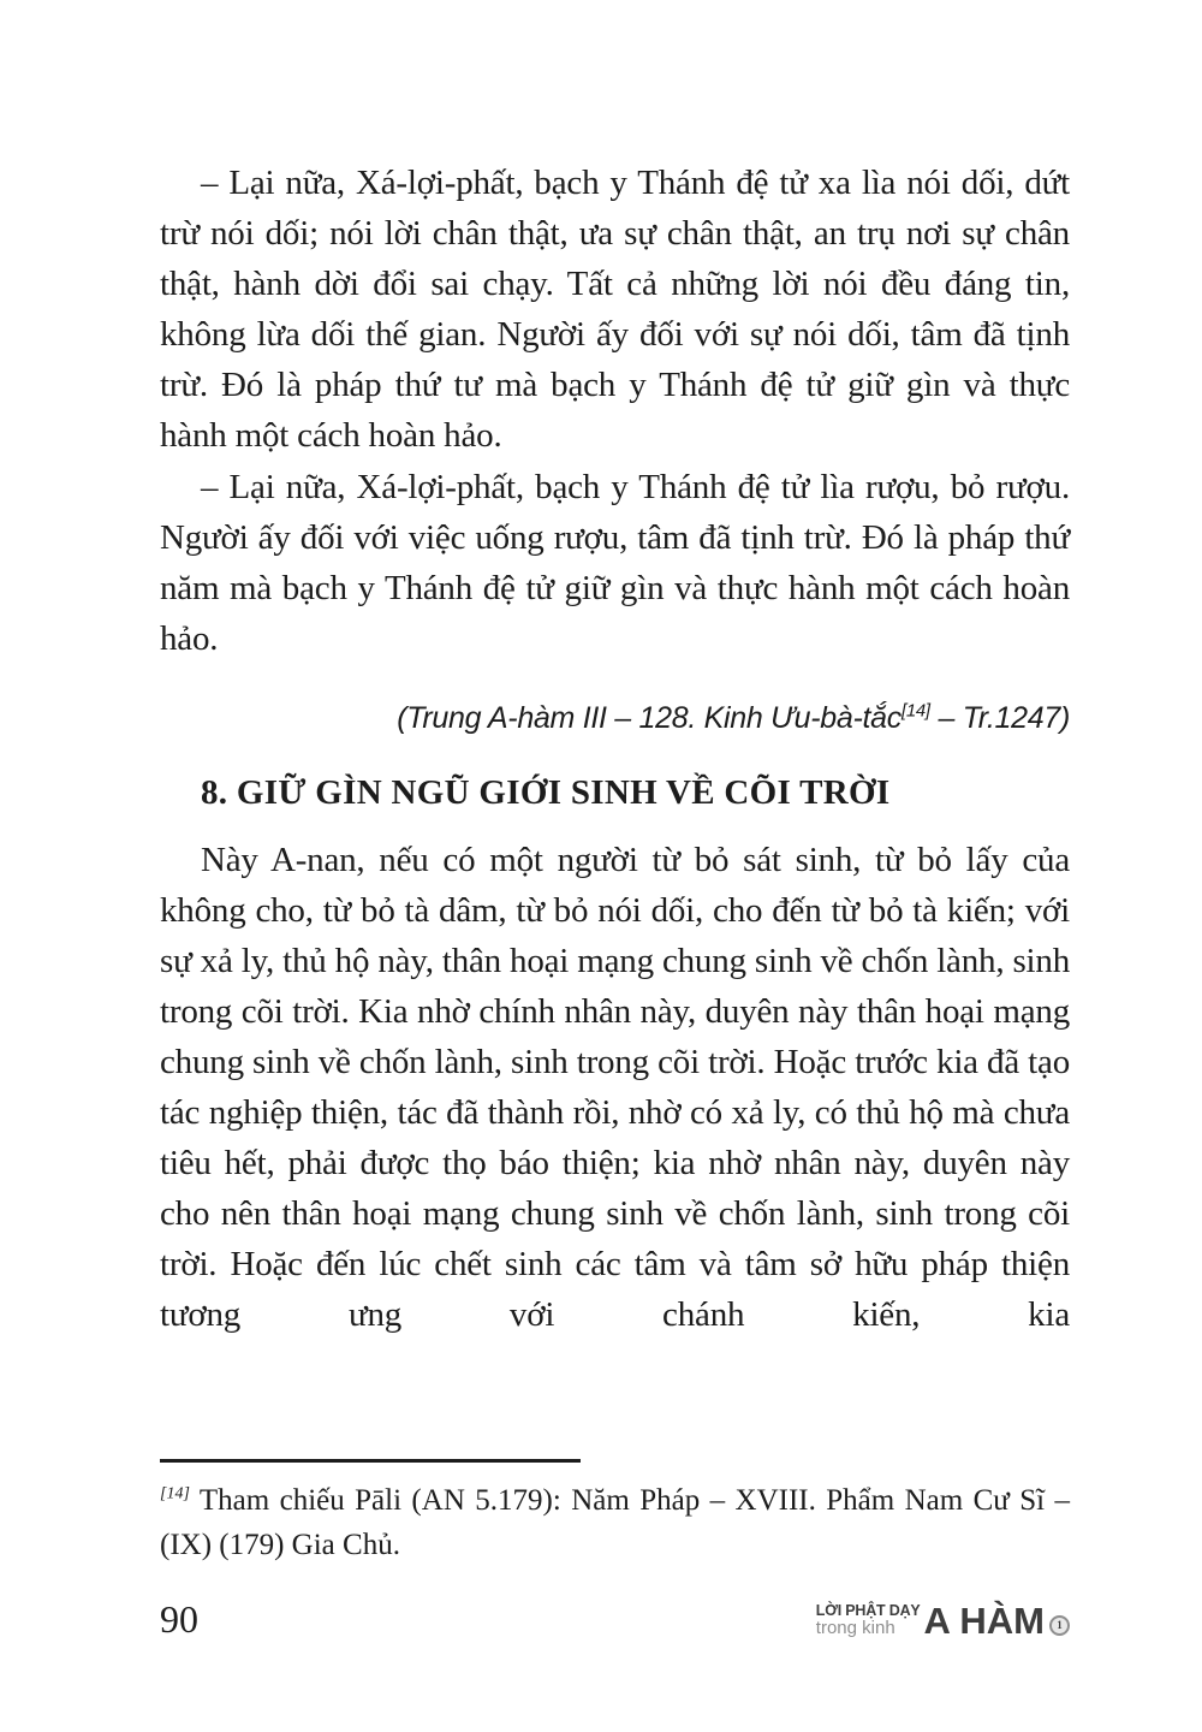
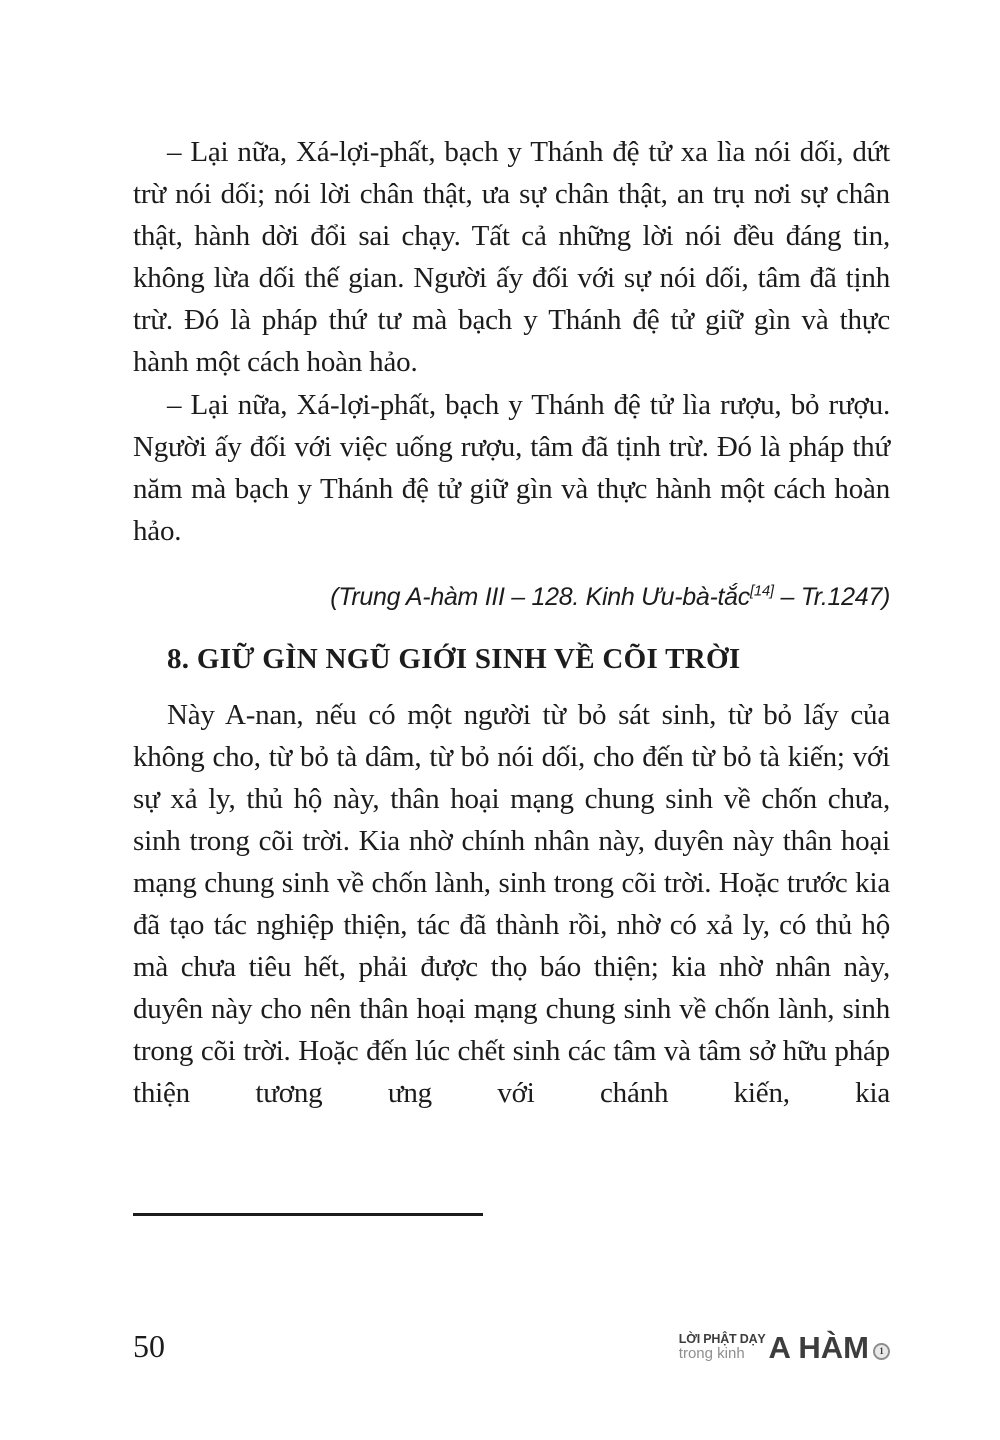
  – Lại nữa, Xá-lợi-phất, bạch y Thánh đệ tử xa lìa nói dối, dứt trừ nói dối; nói lời chân thật, ưa sự chân thật, an trụ nơi sự chân thật, hành dời đổi sai chạy. Tất cả những lời nói đều đáng tin, không lừa dối thế gian. Người ấy đối với sự nói dối, tâm đã tịnh trừ. Đó là pháp thứ tư mà bạch y Thánh đệ tử giữ gìn và thực hành một cách hoàn hảo.
  – Lại nữa, Xá-lợi-phất, bạch y Thánh đệ tử lìa rượu, bỏ rượu. Người ấy đối với việc uống rượu, tâm đã tịnh trừ. Đó là pháp thứ năm mà bạch y Thánh đệ tử giữ gìn và thực hành một cách hoàn hảo.
  (Trung A-hàm III – 128. Kinh Ưu-bà-tắc[14] – Tr.1247)
  8. GIỮ GÌN NGŨ GIỚI SINH VỀ CÕI TRỜI
- Này A-nan, nếu có một người từ bỏ sát sinh, từ bỏ lấy của không cho, từ bỏ tà dâm, từ bỏ nói dối, cho đến từ bỏ tà kiến; với sự xả ly, thủ hộ này, thân hoại mạng chung sinh về chốn lành, sinh trong cõi trời. Kia nhờ chính nhân này, duyên này thân hoại mạng chung sinh về chốn lành, sinh trong cõi trời. Hoặc trước kia đã tạo tác nghiệp thiện, tác đã thành rồi, nhờ có xả ly, có thủ hộ mà chưa tiêu hết, phải được thọ báo thiện; kia nhờ nhân này, duyên này cho nên thân hoại mạng chung sinh về chốn lành, sinh trong cõi trời. Hoặc đến lúc chết sinh các tâm và tâm sở hữu pháp thiện tương ưng với chánh kiến, kia
+ Này A-nan, nếu có một người từ bỏ sát sinh, từ bỏ lấy của không cho, từ bỏ tà dâm, từ bỏ nói dối, cho đến từ bỏ tà kiến; với sự xả ly, thủ hộ này, thân hoại mạng chung sinh về chốn chưa, sinh trong cõi trời. Kia nhờ chính nhân này, duyên này thân hoại mạng chung sinh về chốn lành, sinh trong cõi trời. Hoặc trước kia đã tạo tác nghiệp thiện, tác đã thành rồi, nhờ có xả ly, có thủ hộ mà chưa tiêu hết, phải được thọ báo thiện; kia nhờ nhân này, duyên này cho nên thân hoại mạng chung sinh về chốn lành, sinh trong cõi trời. Hoặc đến lúc chết sinh các tâm và tâm sở hữu pháp thiện tương ưng với chánh kiến, kia
- [14] Tham chiếu Pāli (AN 5.179): Năm Pháp – XVIII. Phẩm Nam Cư Sĩ – (IX) (179) Gia Chủ.
- 90
+ 50
  LỜI PHẬT DẠY
  trong kinh
  A HÀM
  1
